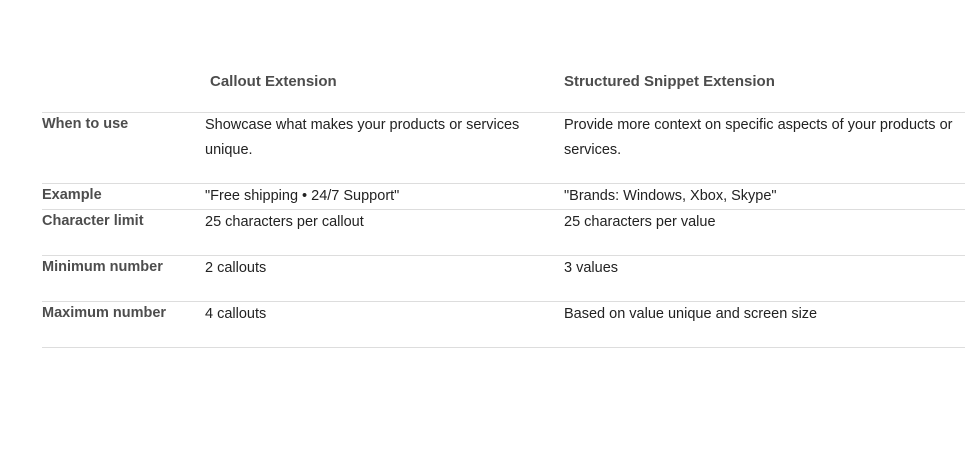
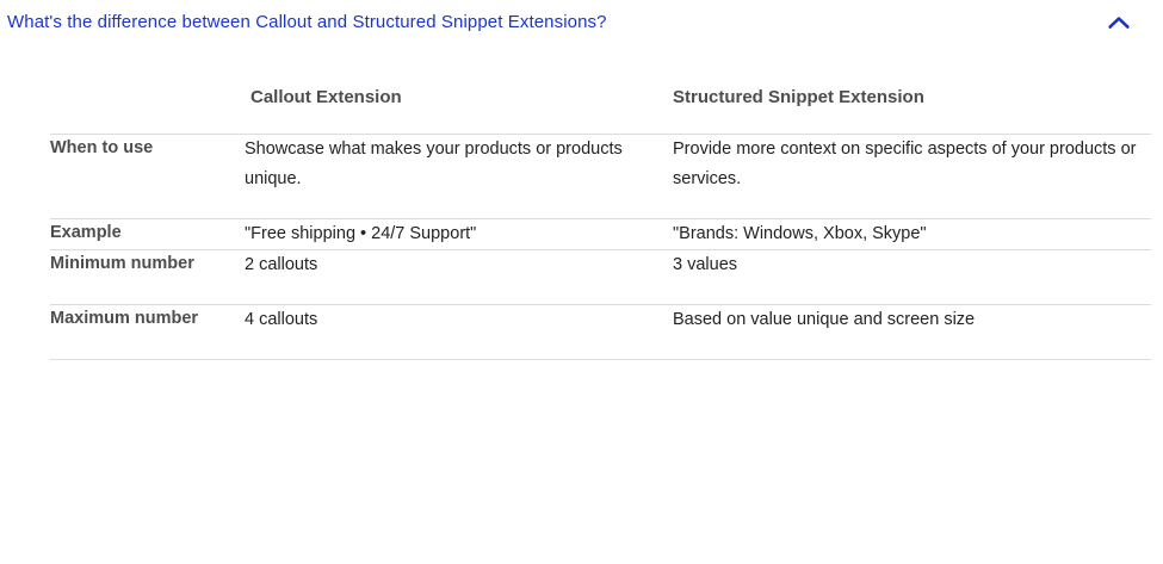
+ What's the difference between Callout and Structured Snippet Extensions?
  	Callout Extension	Structured Snippet Extension
- When to use	Showcase what makes your products or services unique.	Provide more context on specific aspects of your products or services.
+ When to use	Showcase what makes your products or products unique.	Provide more context on specific aspects of your products or services.
  Example	"Free shipping • 24/7 Support"	"Brands: Windows, Xbox, Skype"
- Character limit	25 characters per callout	25 characters per value
  Minimum number	2 callouts	3 values
  Maximum number	4 callouts	Based on value unique and screen size
